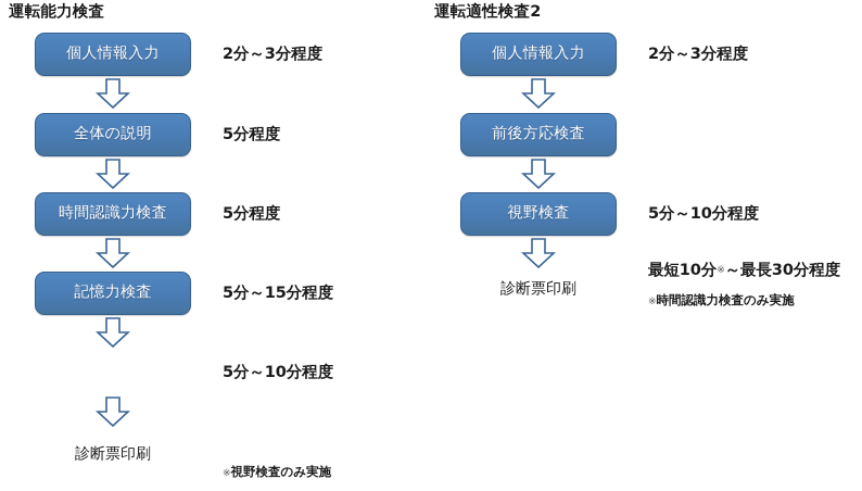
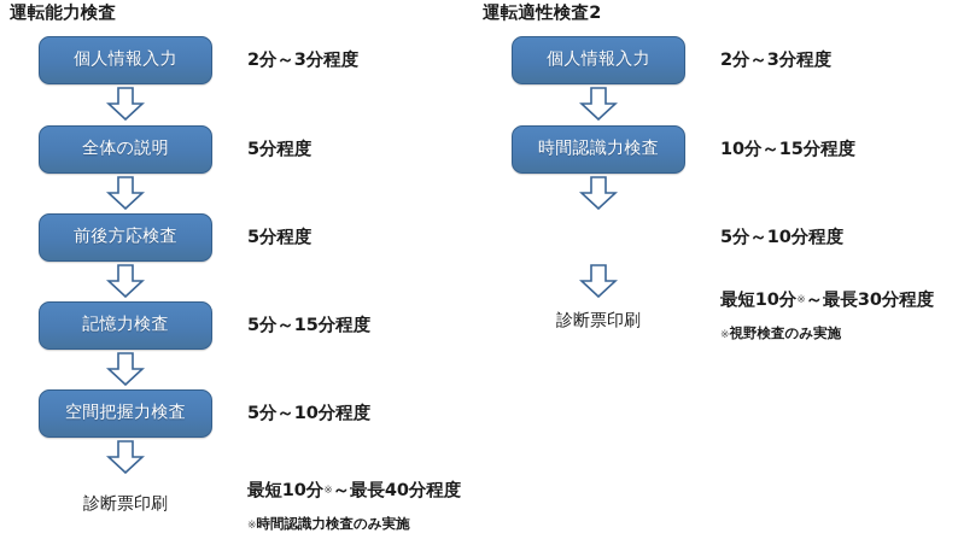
  運転能力検査
  個人情報入力
  全体の説明
- 時間認識力検査
+ 前後方応検査
  記憶力検査
+ 空間把握力検査
  診断票印刷
  2分～3分程度
  5分程度
  5分程度
  5分～15分程度
  5分～10分程度
+ 最短10分※～最長40分程度
- ※視野検査のみ実施
+ ※時間認識力検査のみ実施
  運転適性検査2
  個人情報入力
- 前後方応検査
+ 時間認識力検査
- 視野検査
  診断票印刷
  2分～3分程度
+ 10分～15分程度
  5分～10分程度
  最短10分※～最長30分程度
- ※時間認識力検査のみ実施
+ ※視野検査のみ実施
